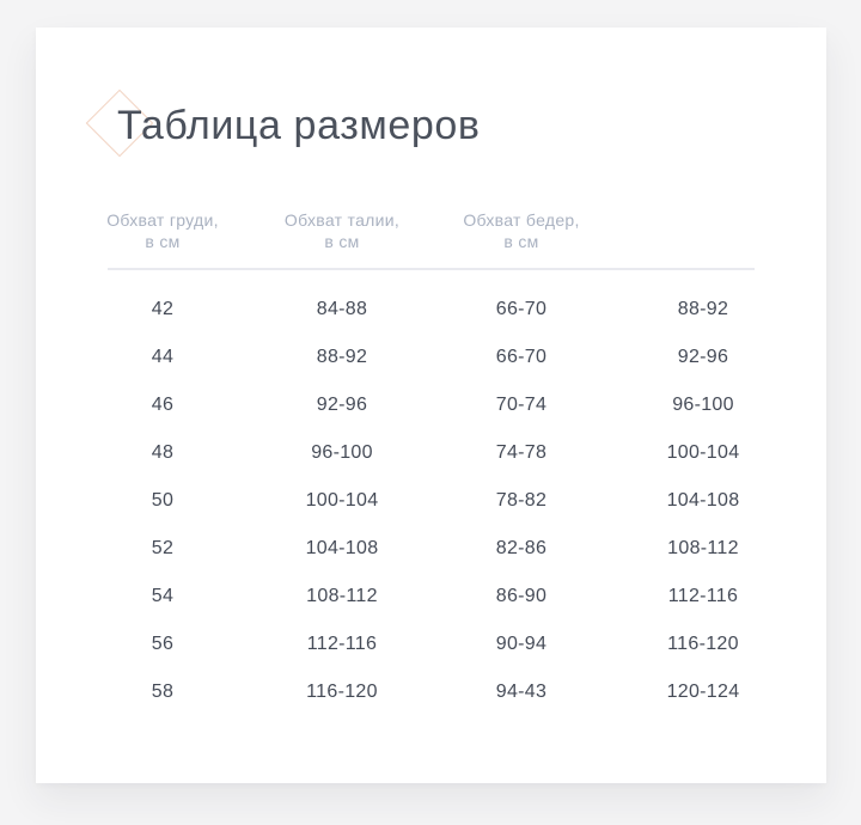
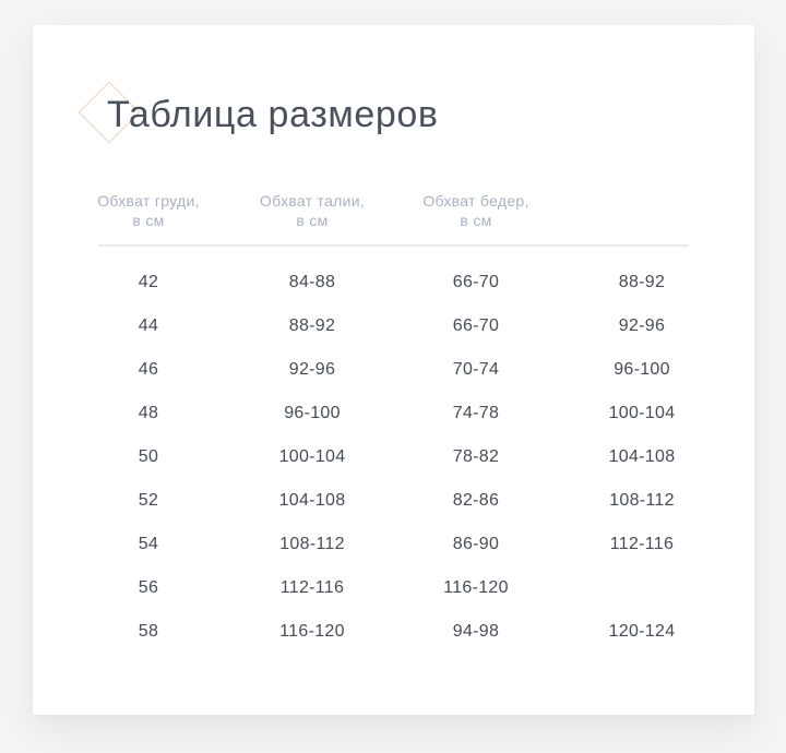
  Таблица размеров
  Обхват груди,
  в см
  Обхват талии,
  в см
  Обхват бедер,
  в см
  42
  84-88
  66-70
  88-92
  44
  88-92
  66-70
  92-96
  46
  92-96
  70-74
  96-100
  48
  96-100
  74-78
  100-104
  50
  100-104
  78-82
  104-108
  52
  104-108
  82-86
  108-112
  54
  108-112
  86-90
  112-116
  56
  112-116
- 90-94
  116-120
  58
  116-120
- 94-43
+ 94-98
  120-124
